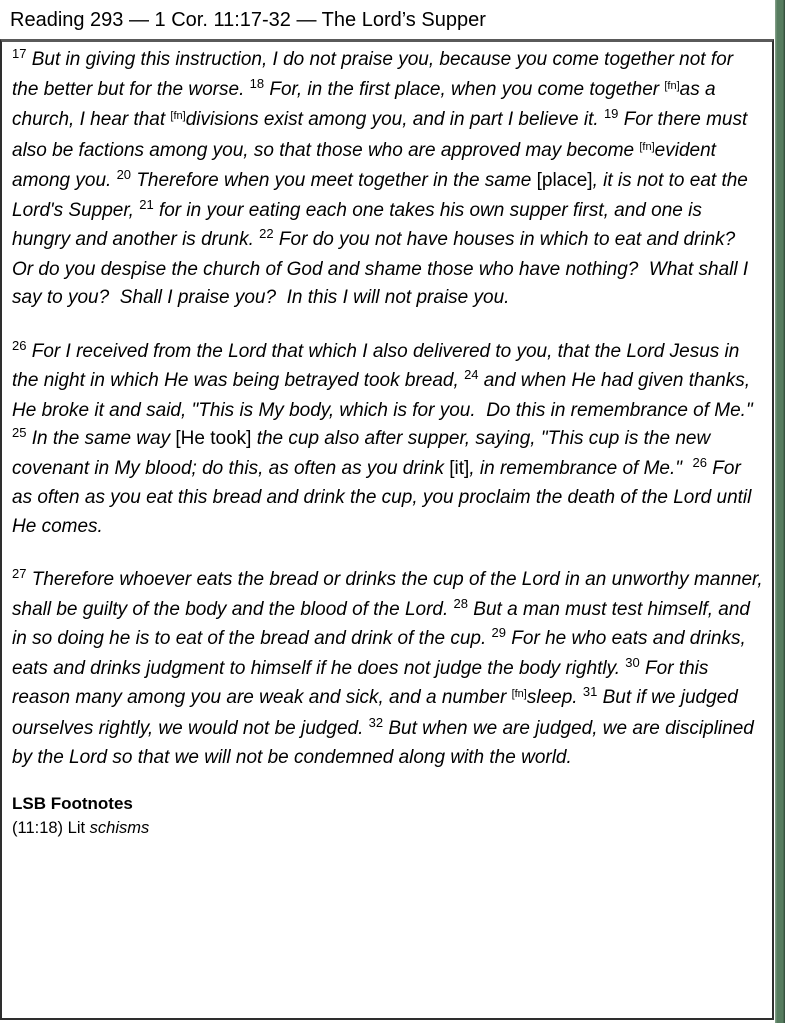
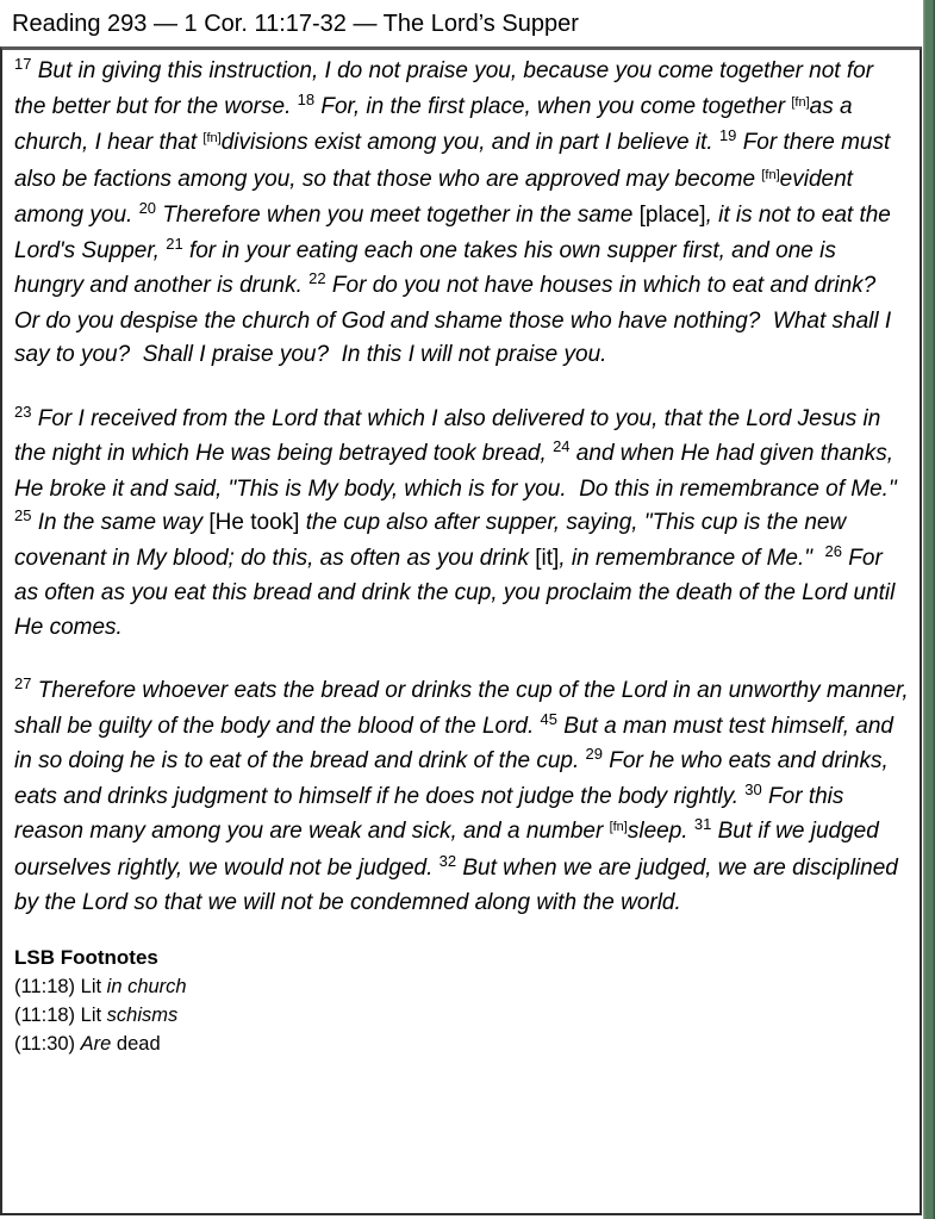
  Reading 293 — 1 Cor. 11:17-32 — The Lord’s Supper
  17 But in giving this instruction, I do not praise you, because you come together not for the better but for the worse. 18 For, in the first place, when you come together [fn]as a church, I hear that [fn]divisions exist among you, and in part I believe it. 19 For there must also be factions among you, so that those who are approved may become [fn]evident among you. 20 Therefore when you meet together in the same [place], it is not to eat the Lord's Supper, 21 for in your eating each one takes his own supper first, and one is hungry and another is drunk. 22 For do you not have houses in which to eat and drink? Or do you despise the church of God and shame those who have nothing? What shall I say to you? Shall I praise you? In this I will not praise you.
- 26 For I received from the Lord that which I also delivered to you, that the Lord Jesus in the night in which He was being betrayed took bread, 24 and when He had given thanks, He broke it and said, "This is My body, which is for you. Do this in remembrance of Me." 25 In the same way [He took] the cup also after supper, saying, "This cup is the new covenant in My blood; do this, as often as you drink [it], in remembrance of Me." 26 For as often as you eat this bread and drink the cup, you proclaim the death of the Lord until He comes.
+ 23 For I received from the Lord that which I also delivered to you, that the Lord Jesus in the night in which He was being betrayed took bread, 24 and when He had given thanks, He broke it and said, "This is My body, which is for you. Do this in remembrance of Me." 25 In the same way [He took] the cup also after supper, saying, "This cup is the new covenant in My blood; do this, as often as you drink [it], in remembrance of Me." 26 For as often as you eat this bread and drink the cup, you proclaim the death of the Lord until He comes.
- 27 Therefore whoever eats the bread or drinks the cup of the Lord in an unworthy manner, shall be guilty of the body and the blood of the Lord. 28 But a man must test himself, and in so doing he is to eat of the bread and drink of the cup. 29 For he who eats and drinks, eats and drinks judgment to himself if he does not judge the body rightly. 30 For this reason many among you are weak and sick, and a number [fn]sleep. 31 But if we judged ourselves rightly, we would not be judged. 32 But when we are judged, we are disciplined by the Lord so that we will not be condemned along with the world.
+ 27 Therefore whoever eats the bread or drinks the cup of the Lord in an unworthy manner, shall be guilty of the body and the blood of the Lord. 45 But a man must test himself, and in so doing he is to eat of the bread and drink of the cup. 29 For he who eats and drinks, eats and drinks judgment to himself if he does not judge the body rightly. 30 For this reason many among you are weak and sick, and a number [fn]sleep. 31 But if we judged ourselves rightly, we would not be judged. 32 But when we are judged, we are disciplined by the Lord so that we will not be condemned along with the world.
  LSB Footnotes
+ (11:18) Lit in church
  (11:18) Lit schisms
+ (11:30) Are dead
